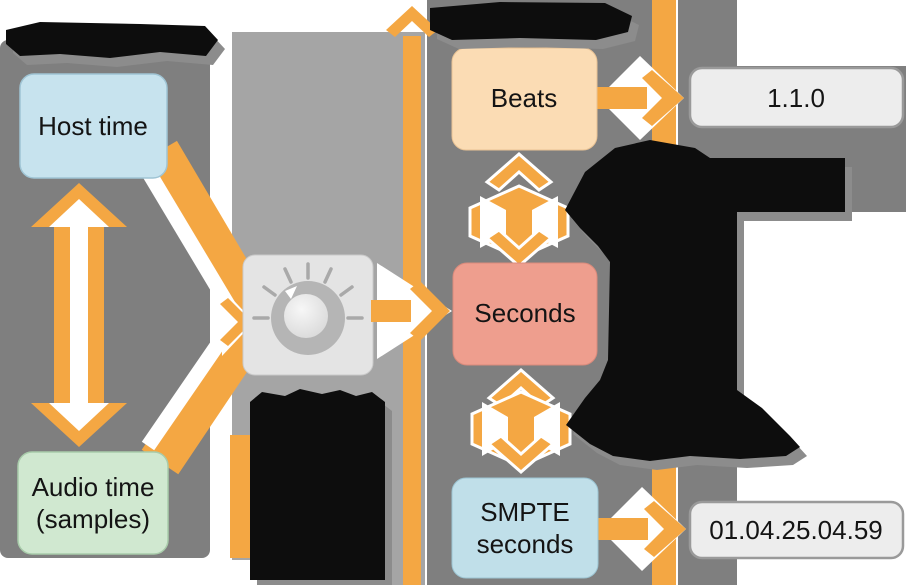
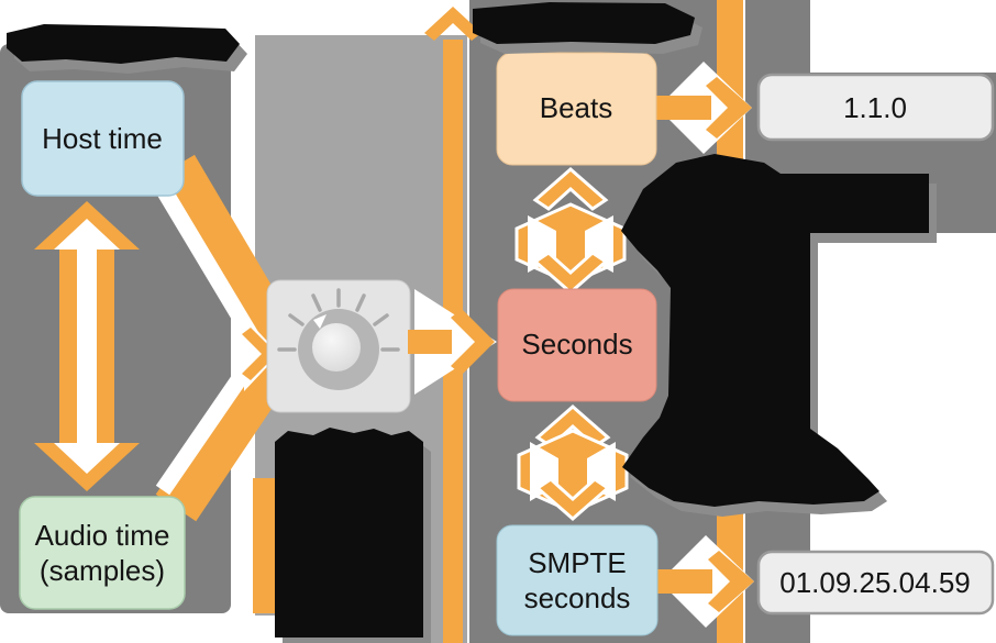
  Host time
  Audio time
  (samples)
  Beats
  Seconds
  SMPTE
  seconds
  1.1.0
- 01.04.25.04.59
+ 01.09.25.04.59
